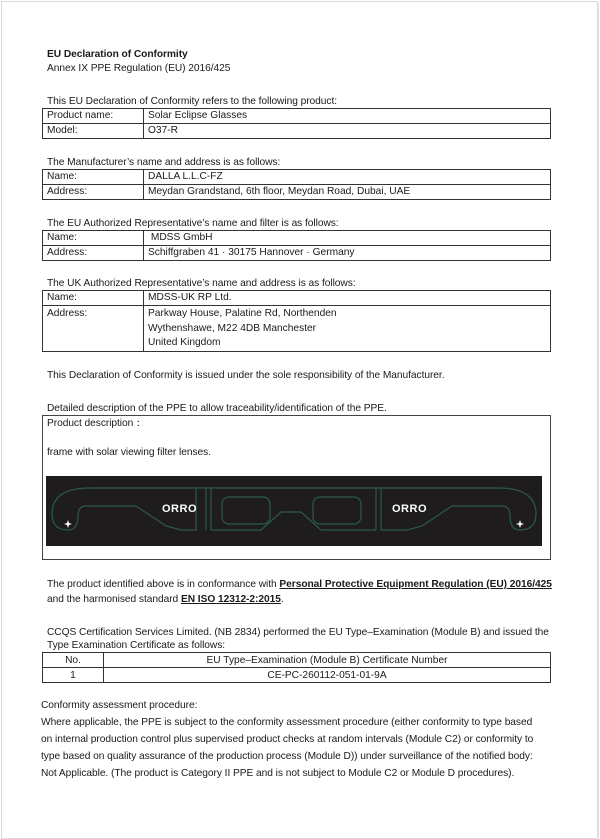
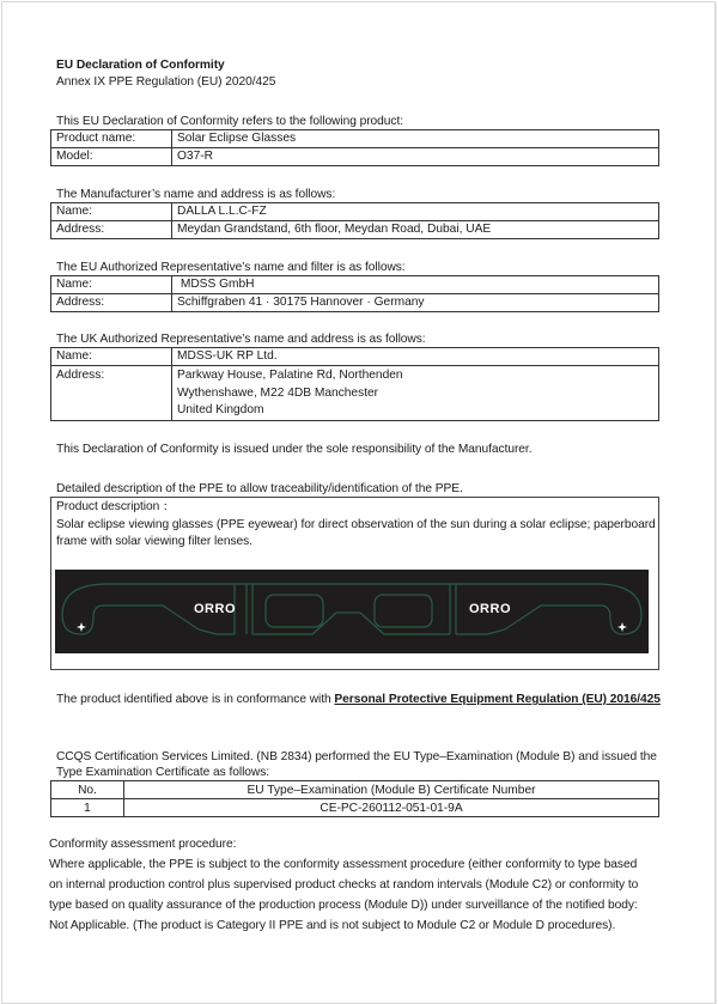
  EU Declaration of Conformity
- Annex IX PPE Regulation (EU) 2016/425
+ Annex IX PPE Regulation (EU) 2020/425
  This EU Declaration of Conformity refers to the following product:
  Product name:	Solar Eclipse Glasses
  Model:	O37-R
  The Manufacturer’s name and address is as follows:
  Name:	DALLA L.L.C-FZ
  Address:	Meydan Grandstand, 6th floor, Meydan Road, Dubai, UAE
  The EU Authorized Representative’s name and filter is as follows:
  Name:	MDSS GmbH
  Address:	Schiffgraben 41 · 30175 Hannover · Germany
  The UK Authorized Representative’s name and address is as follows:
  Name:	MDSS-UK RP Ltd.
  Address:	Parkway House, Palatine Rd, Northenden Wythenshawe, M22 4DB Manchester United Kingdom
  This Declaration of Conformity is issued under the sole responsibility of the Manufacturer.
  Detailed description of the PPE to allow traceability/identification of the PPE.
  Product description：
+ Solar eclipse viewing glasses (PPE eyewear) for direct observation of the sun during a solar eclipse; paperboard
  frame with solar viewing filter lenses.
  ORRO
  ORRO
  The product identified above is in conformance with Personal Protective Equipment Regulation (EU) 2016/425
- and the harmonised standard EN ISO 12312-2:2015.
  CCQS Certification Services Limited. (NB 2834) performed the EU Type–Examination (Module B) and issued the
  Type Examination Certificate as follows:
  No.	EU Type–Examination (Module B) Certificate Number
  1	CE-PC-260112-051-01-9A
  Conformity assessment procedure:
  Where applicable, the PPE is subject to the conformity assessment procedure (either conformity to type based
  on internal production control plus supervised product checks at random intervals (Module C2) or conformity to
  type based on quality assurance of the production process (Module D)) under surveillance of the notified body:
  Not Applicable. (The product is Category II PPE and is not subject to Module C2 or Module D procedures).
